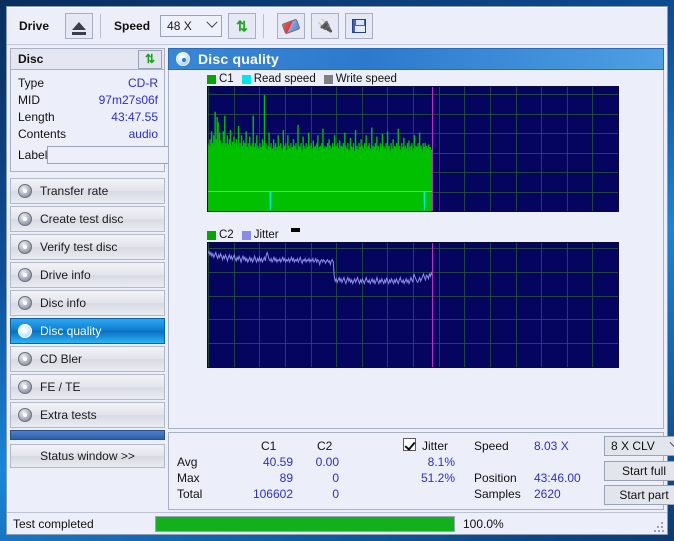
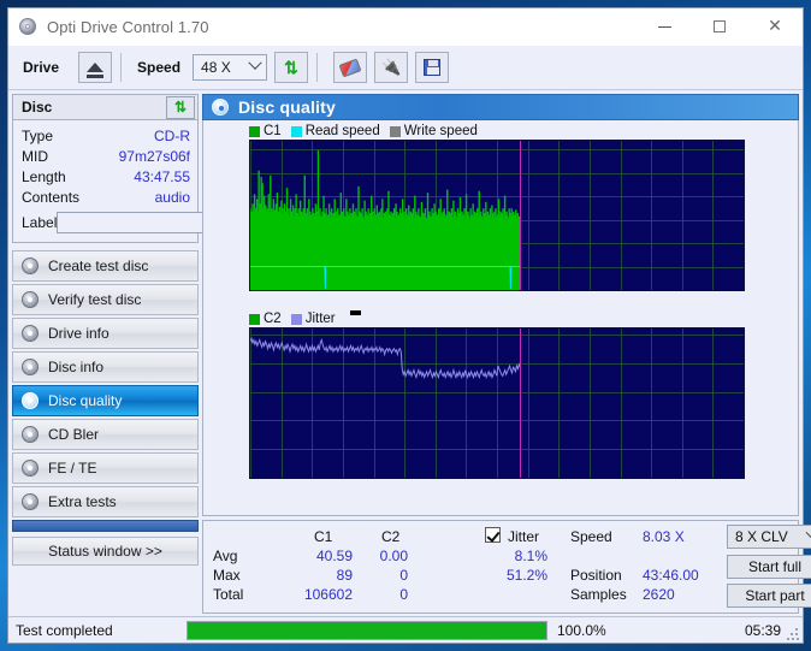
+ Opti Drive Control 1.70
+ ✕
  Drive
  Speed
  48 X
  ⇅
  🔌
  Disc
  ⇅
  Type
  CD-R
  MID
  97m27s06f
  Length
  43:47.55
  Contents
  audio
  Label
- Transfer rate
  Create test disc
  Verify test disc
  Drive info
  Disc info
  Disc quality
  CD Bler
  FE / TE
  Extra tests
  Status window >>
  Disc quality
  C1
  Read speed
  Write speed
  C2
  Jitter
  C1
  C2
  Avg
  Max
  Total
  40.59
  89
  106602
  0.00
  0
  0
  Jitter
  8.1%
  51.2%
  Speed
  8.03 X
  Position
  43:46.00
  Samples
  2620
  8 X CLV
  Start full
  Start part
  Test completed
  100.0%
+ 05:39
